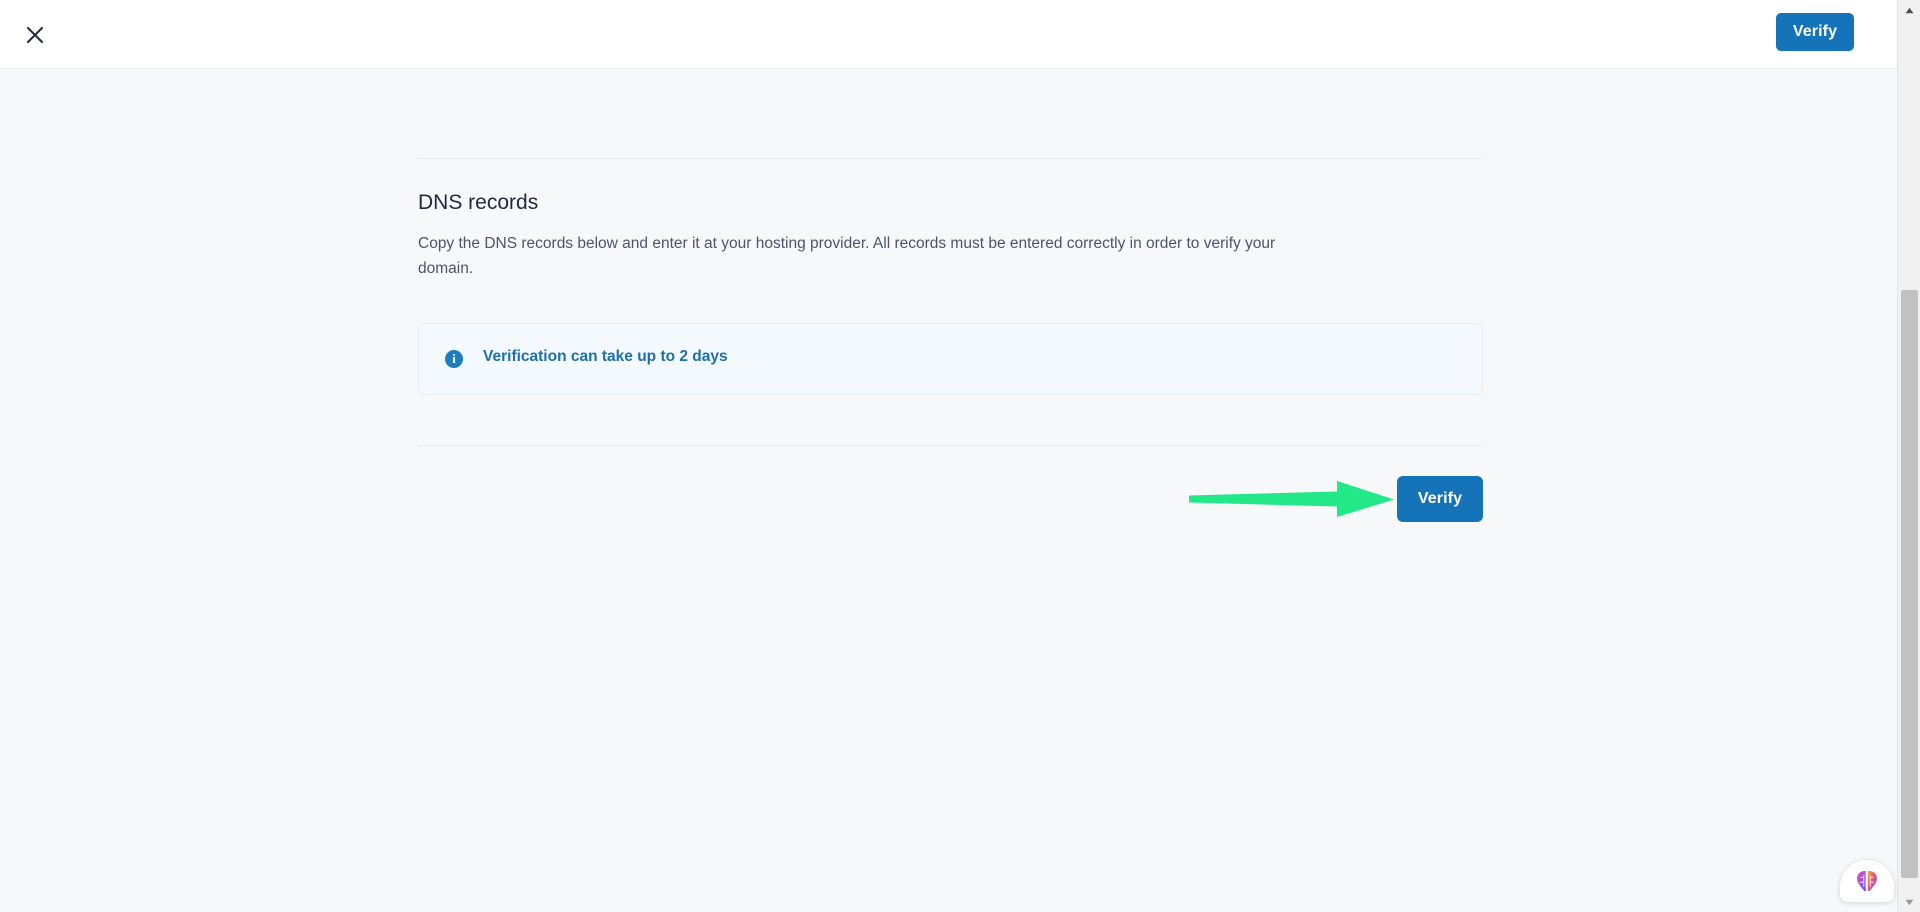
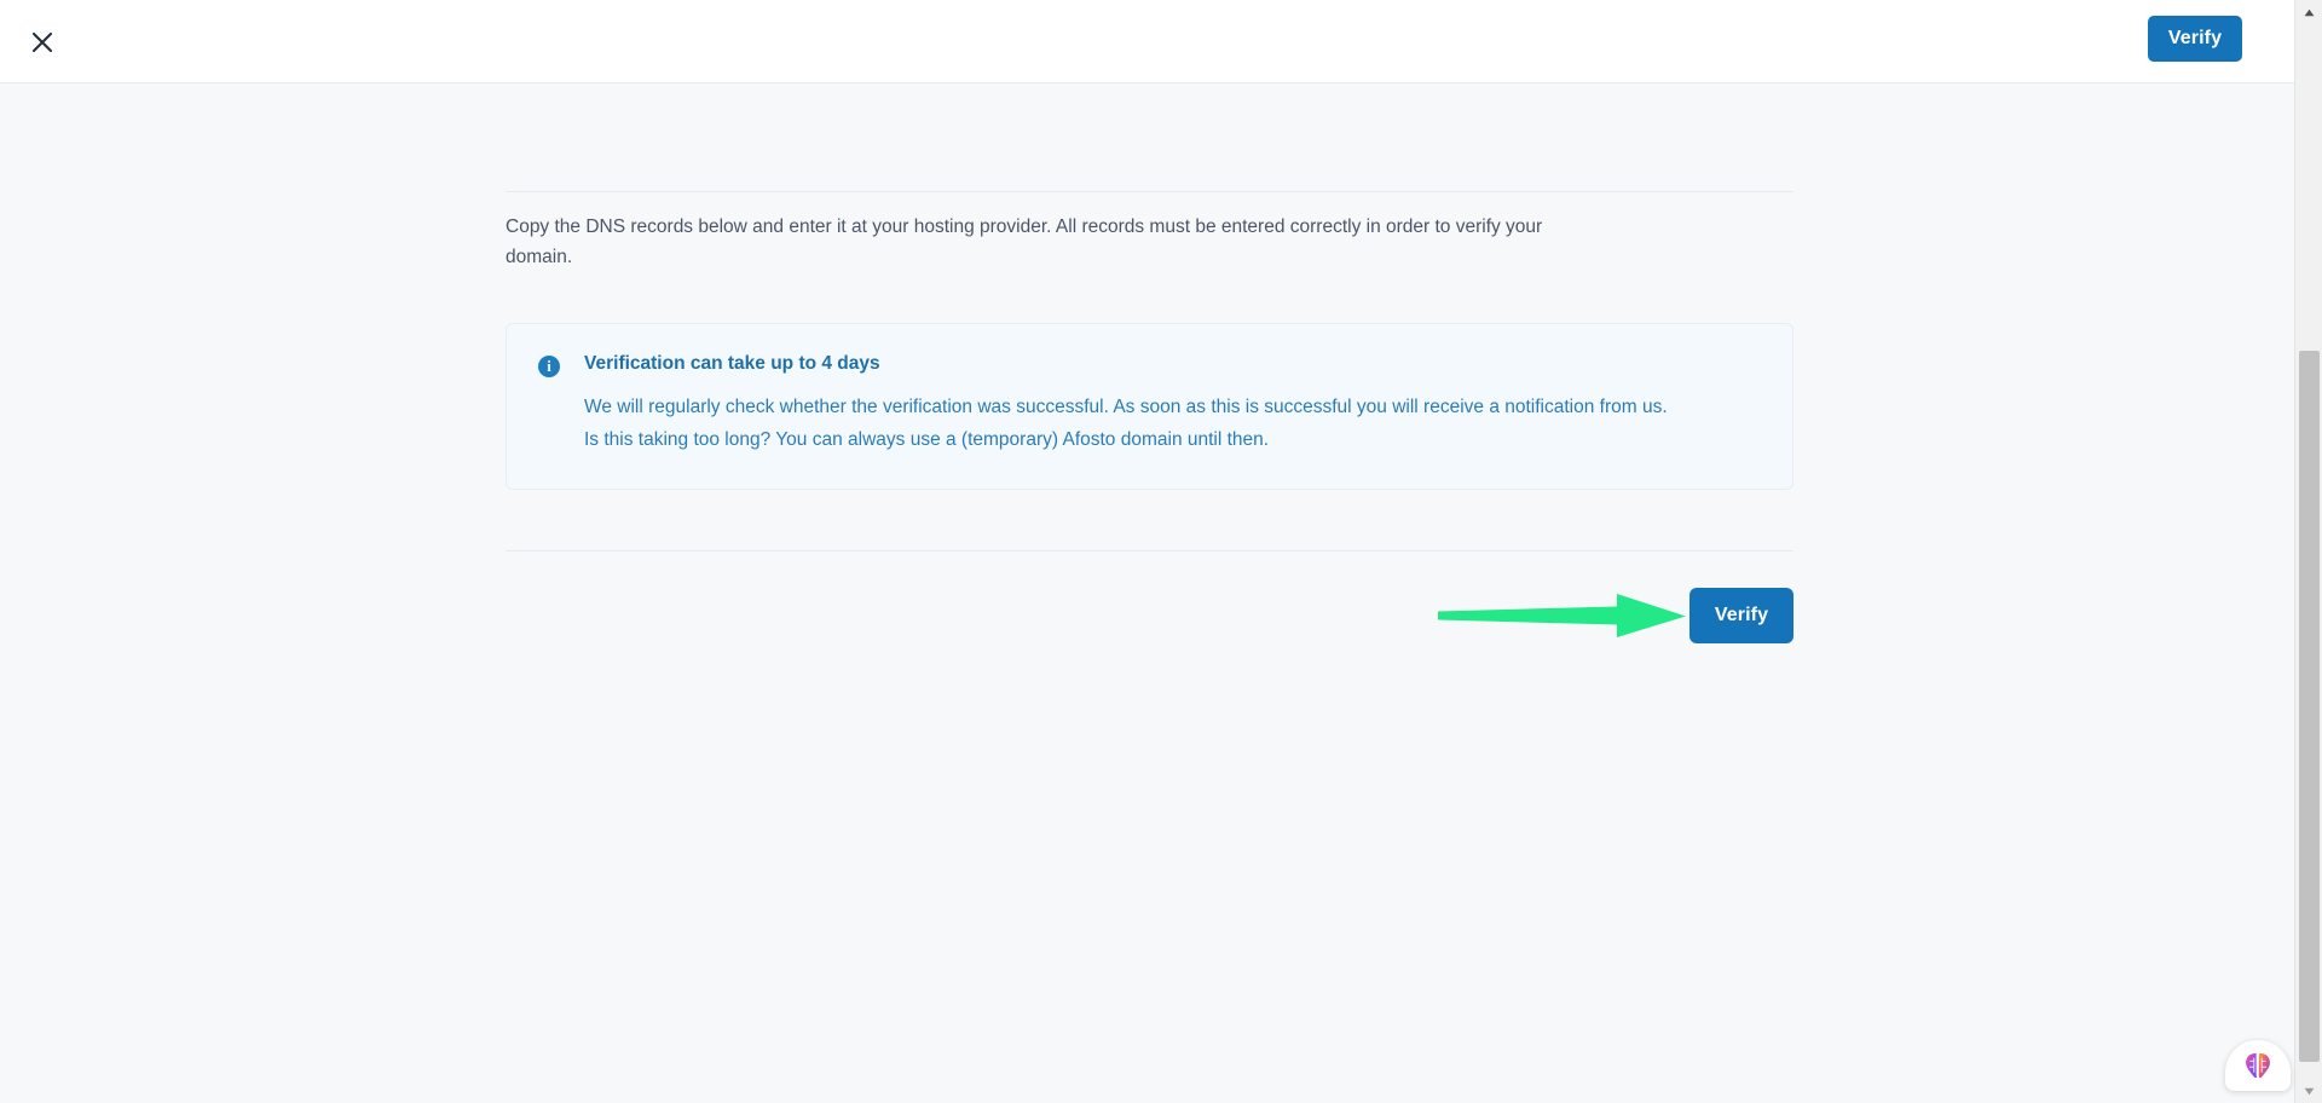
  Verify
- DNS records
  Copy the DNS records below and enter it at your hosting provider. All records must be entered correctly in order to verify your domain.
  i
- Verification can take up to 2 days
+ Verification can take up to 4 days
+ We will regularly check whether the verification was successful. As soon as this is successful you will receive a notification from us. Is this taking too long? You can always use a (temporary) Afosto domain until then.
  Verify
